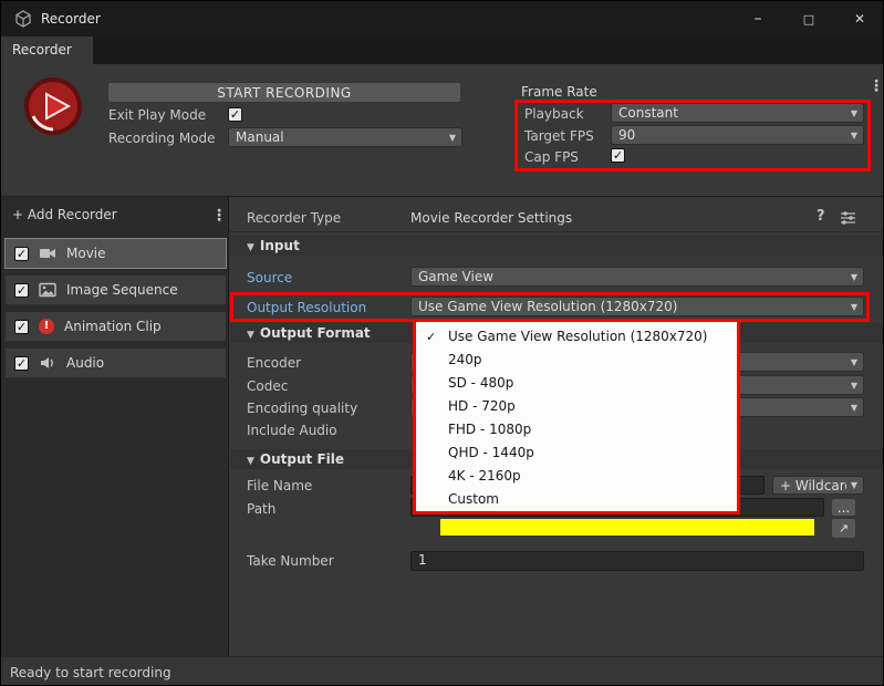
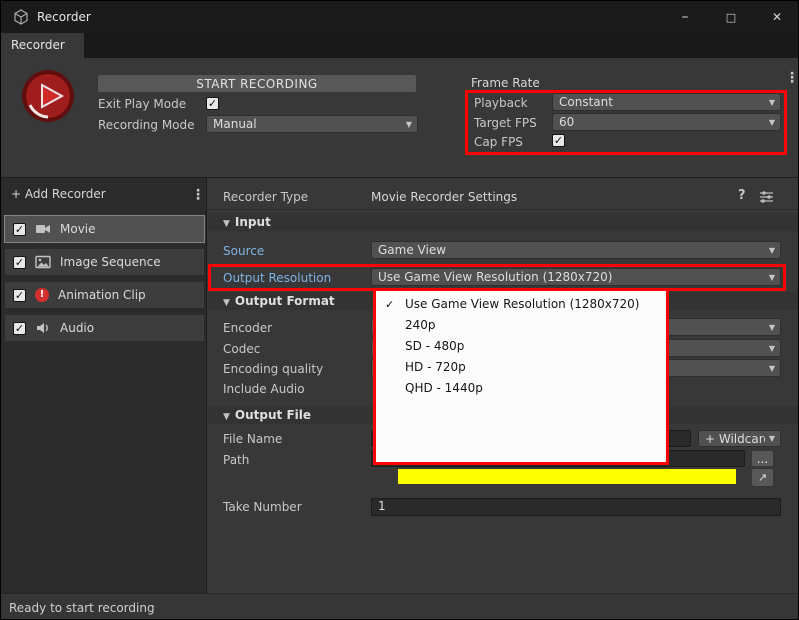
  Recorder
  –
  □
  ✕
  Recorder
  ⋮
  START RECORDING
  Exit Play Mode
  ✓
  Recording Mode
  Manual
  ▼
  Frame Rate
  Playback
  Constant
  ▼
  Target FPS
- 90
+ 60
  ▼
  Cap FPS
  ✓
  + Add Recorder
  ⋮
  ✓
  Movie
  ✓
  Image Sequence
  ✓
  !
  Animation Clip
  ✓
  Audio
  Recorder Type
  Movie Recorder Settings
  ?
  ▼ Input
  Source
  Game View
  ▼
  Output Resolution
  Use Game View Resolution (1280x720)
  ▼
  ▼ Output Format
  Encoder
  ▼
  Codec
  ▼
  Encoding quality
  ▼
  Include Audio
  ▼ Output File
  File Name
  + Wildcar
  ▼
  Path
  ...
  ↗
  Take Number
  1
  ✓
  Use Game View Resolution (1280x720)
  240p
  SD - 480p
  HD - 720p
- FHD - 1080p
  QHD - 1440p
- 4K - 2160p
- Custom
  Ready to start recording
